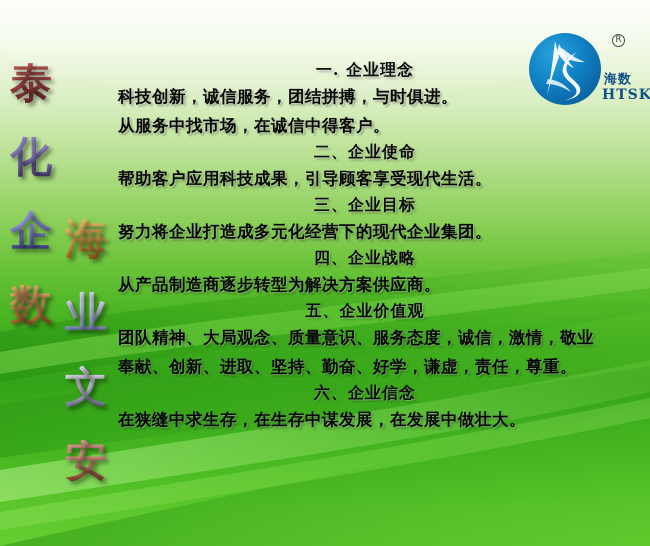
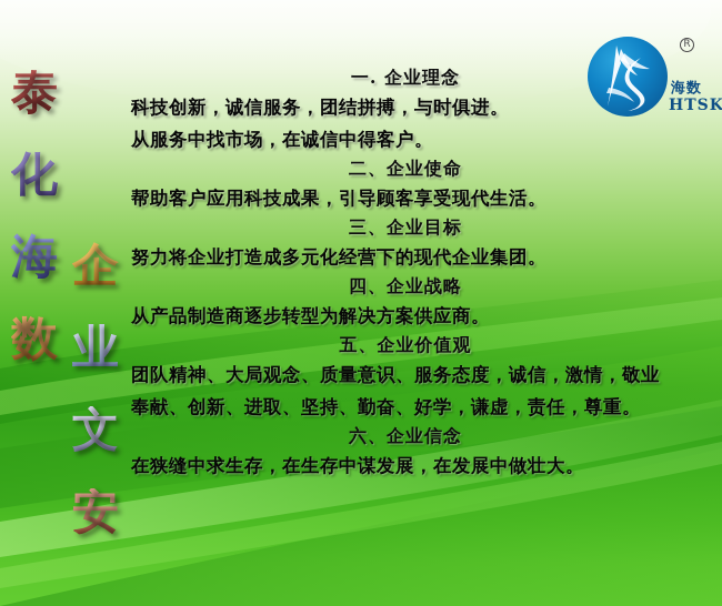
  R
  海数
  HTSK
  泰
  化
- 企
+ 海
  数
- 海
+ 企
  业
  文
  安
  一. 企业理念
  科技创新，诚信服务，团结拼搏，与时俱进。
  从服务中找市场，在诚信中得客户。
  二、企业使命
  帮助客户应用科技成果，引导顾客享受现代生活。
  三、企业目标
  努力将企业打造成多元化经营下的现代企业集团。
  四、企业战略
  从产品制造商逐步转型为解决方案供应商。
  五、企业价值观
  团队精神、大局观念、质量意识、服务态度，诚信，激情，敬业
  奉献、创新、进取、坚持、勤奋、好学，谦虚，责任，尊重。
  六、企业信念
  在狭缝中求生存，在生存中谋发展，在发展中做壮大。
